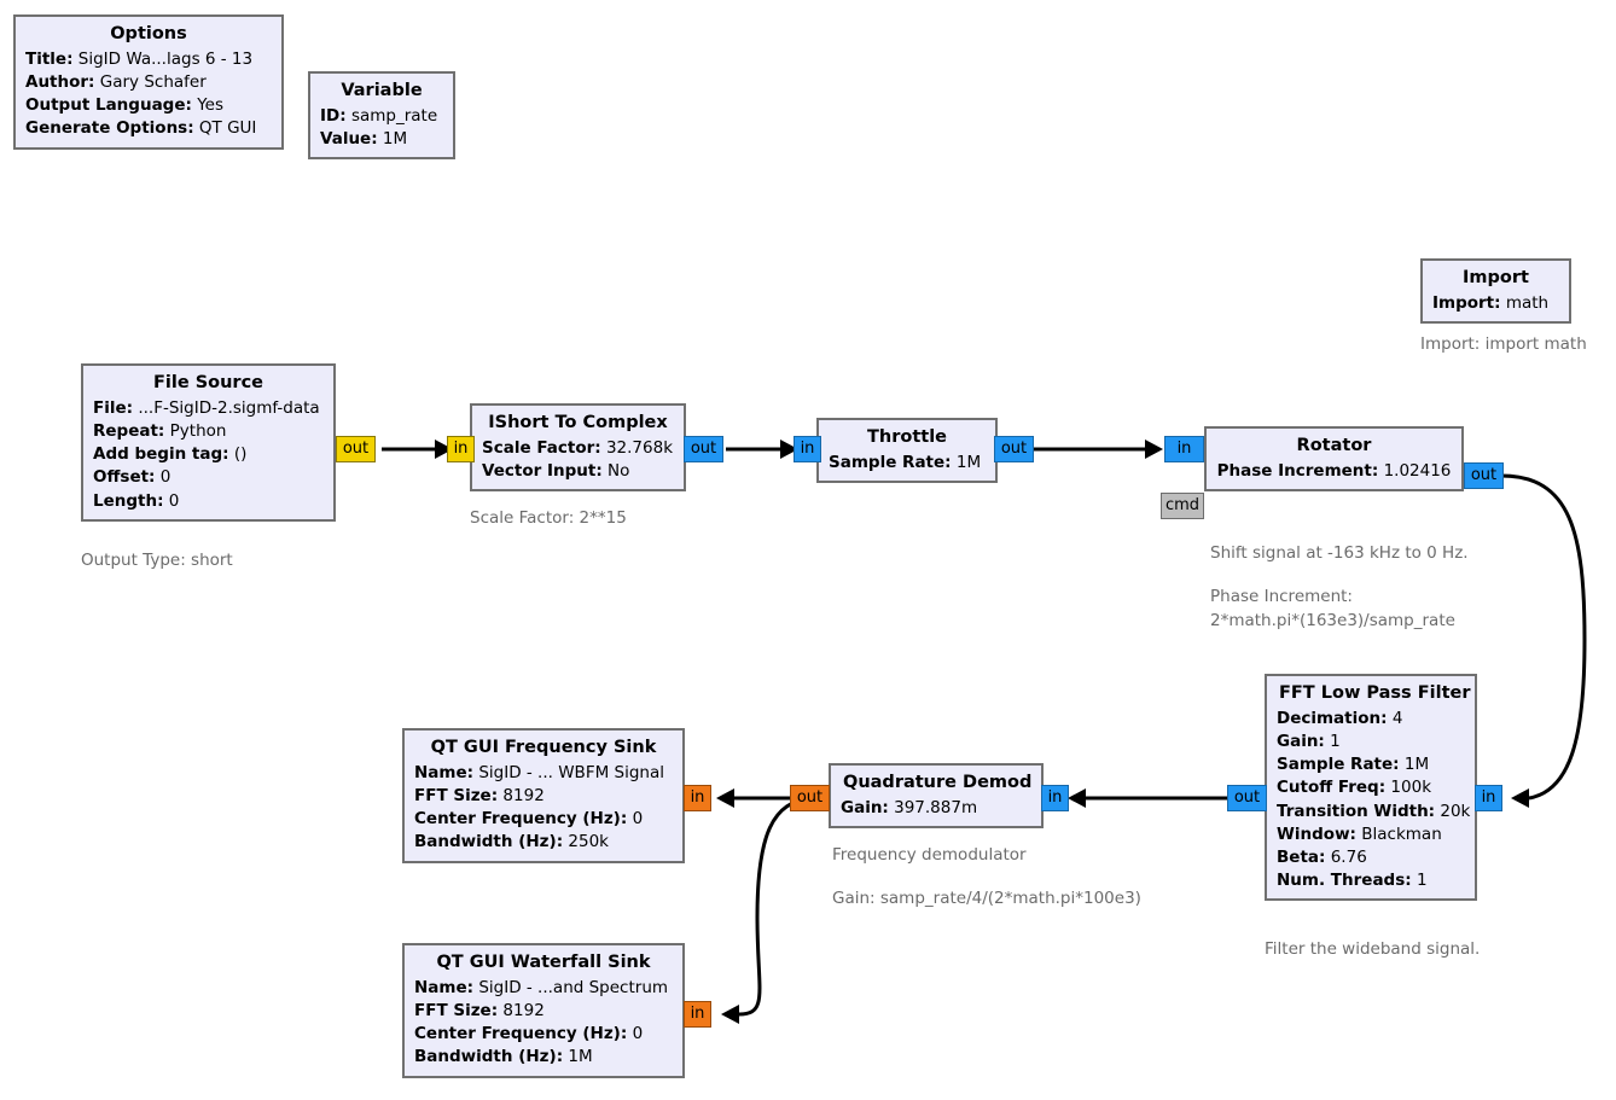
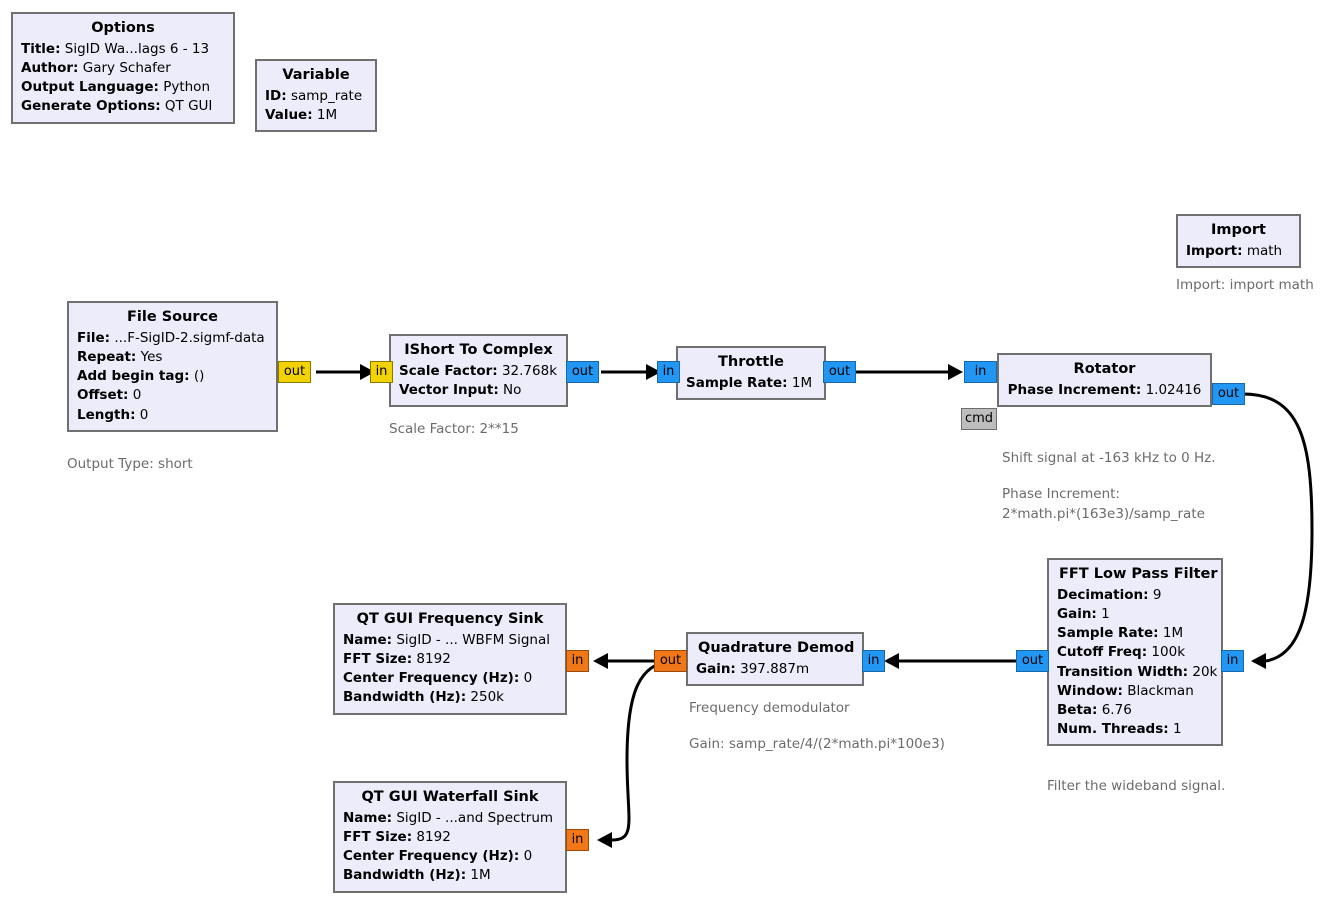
  Options
  Title: SigID Wa...lags 6 - 13
  Author: Gary Schafer
- Output Language: Yes
+ Output Language: Python
  Generate Options: QT GUI
  Variable
  ID: samp_rate
  Value: 1M
  Import
  Import: math
  Import: import math
  File Source
  File: ...F-SigID-2.sigmf-data
- Repeat: Python
+ Repeat: Yes
  Add begin tag: ()
  Offset: 0
  Length: 0
  out
  Output Type: short
  IShort To Complex
  Scale Factor: 32.768k
  Vector Input: No
  in
  out
  Scale Factor: 2**15
  Throttle
  Sample Rate: 1M
  in
  out
  Rotator
  Phase Increment: 1.02416
  in
  cmd
  out
  Shift signal at -163 kHz to 0 Hz.
  Phase Increment:
  2*math.pi*(163e3)/samp_rate
  FFT Low Pass Filter
- Decimation: 4
+ Decimation: 9
  Gain: 1
  Sample Rate: 1M
  Cutoff Freq: 100k
  Transition Width: 20k
  Window: Blackman
  Beta: 6.76
  Num. Threads: 1
  in
  out
  Filter the wideband signal.
  Quadrature Demod
  Gain: 397.887m
  in
  out
  Frequency demodulator
  Gain: samp_rate/4/(2*math.pi*100e3)
  QT GUI Frequency Sink
  Name: SigID - ... WBFM Signal
  FFT Size: 8192
  Center Frequency (Hz): 0
  Bandwidth (Hz): 250k
  in
  QT GUI Waterfall Sink
  Name: SigID - ...and Spectrum
  FFT Size: 8192
  Center Frequency (Hz): 0
  Bandwidth (Hz): 1M
  in
